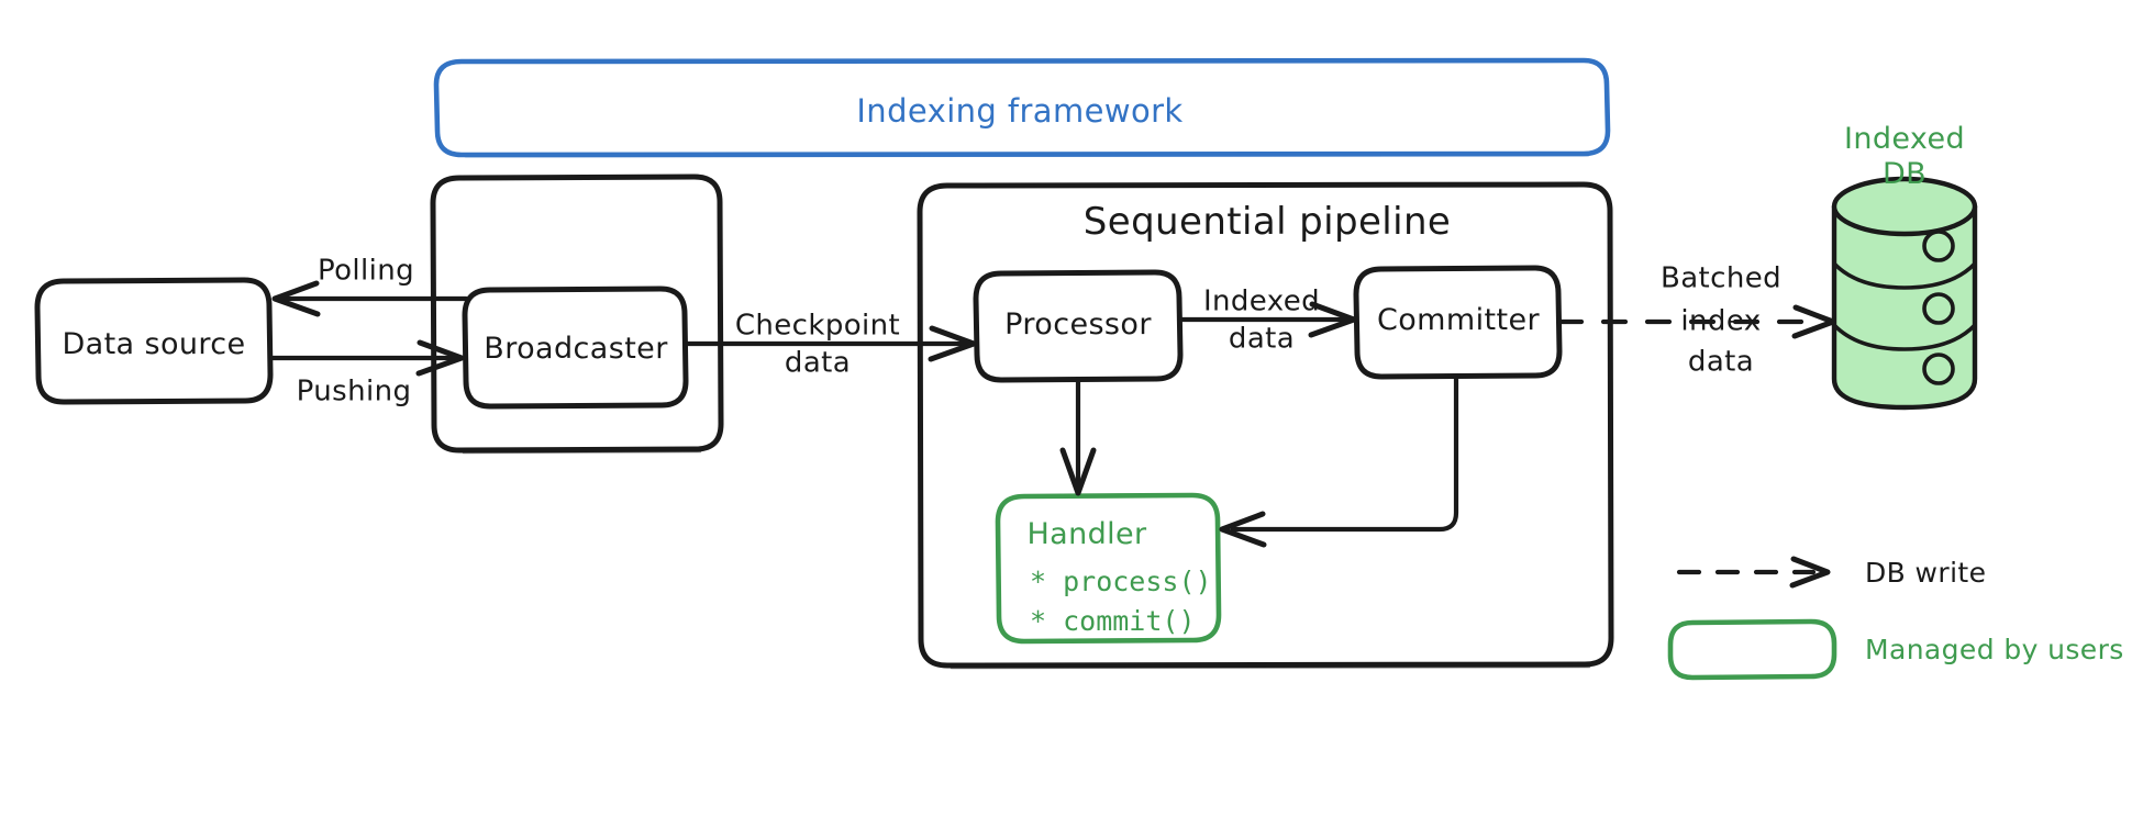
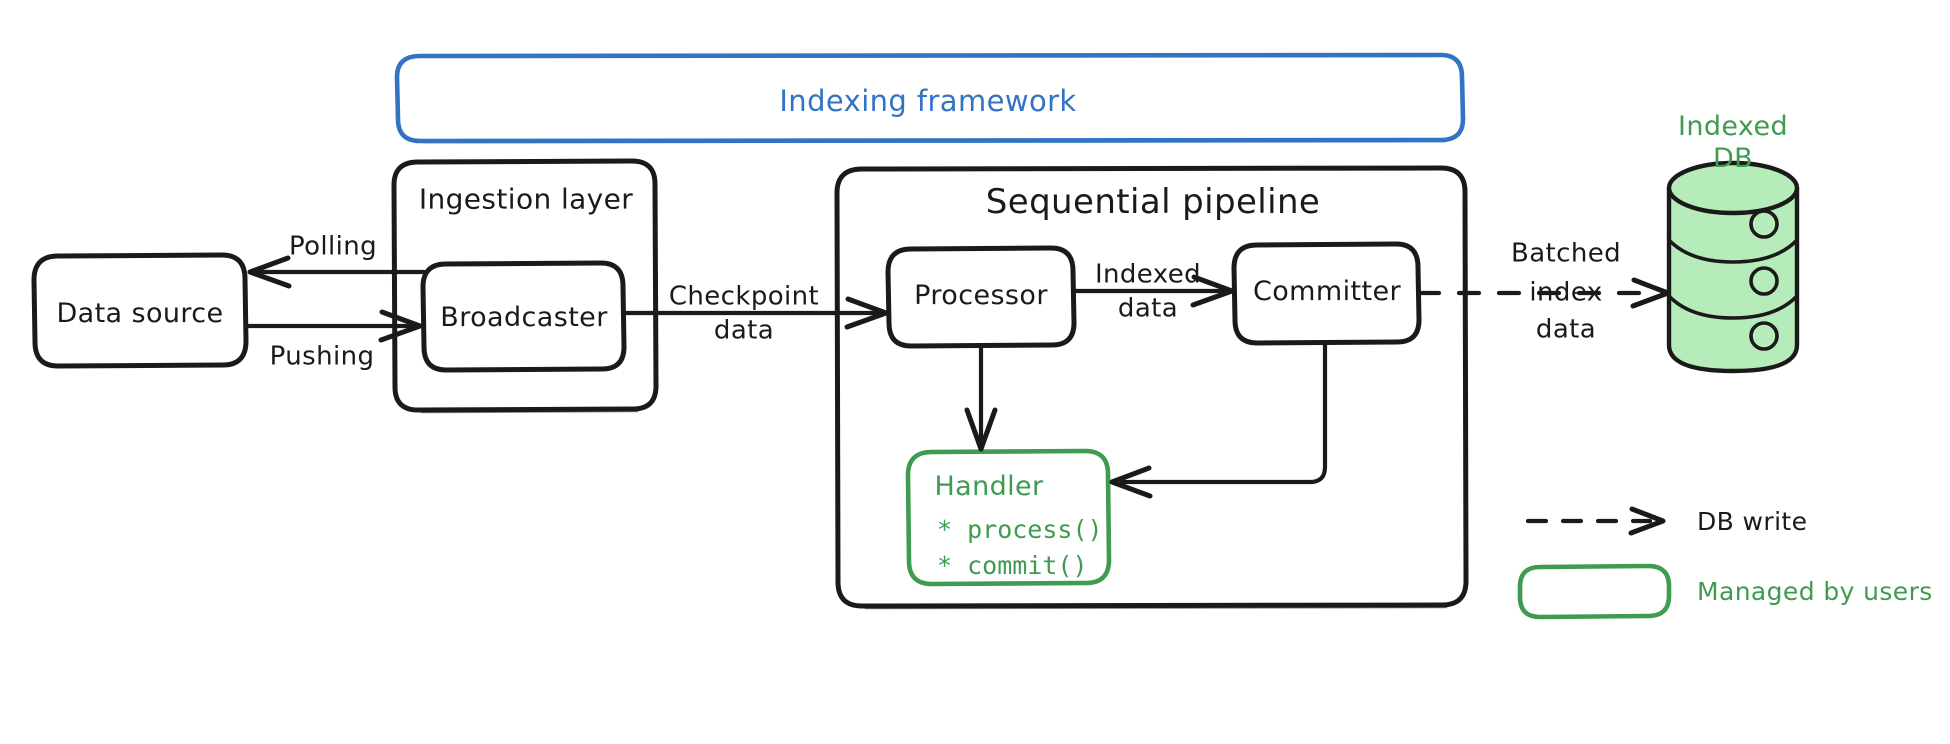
  Indexing framework
+ Ingestion layer
  Sequential pipeline
  Data source
  Broadcaster
  Processor
  Committer
  Handler
  * process()
  * commit()
  Polling
  Pushing
  Checkpoint
  data
  Indexed
  data
  Batched
  index
  data
  Indexed
  DB
  DB write
  Managed by users
